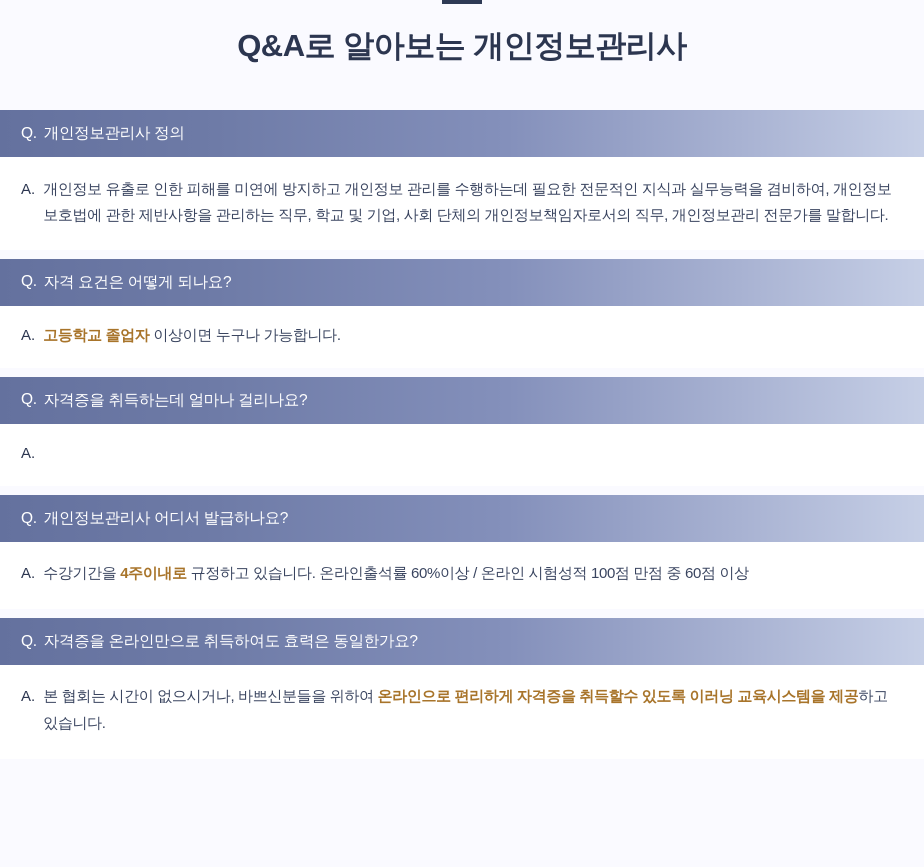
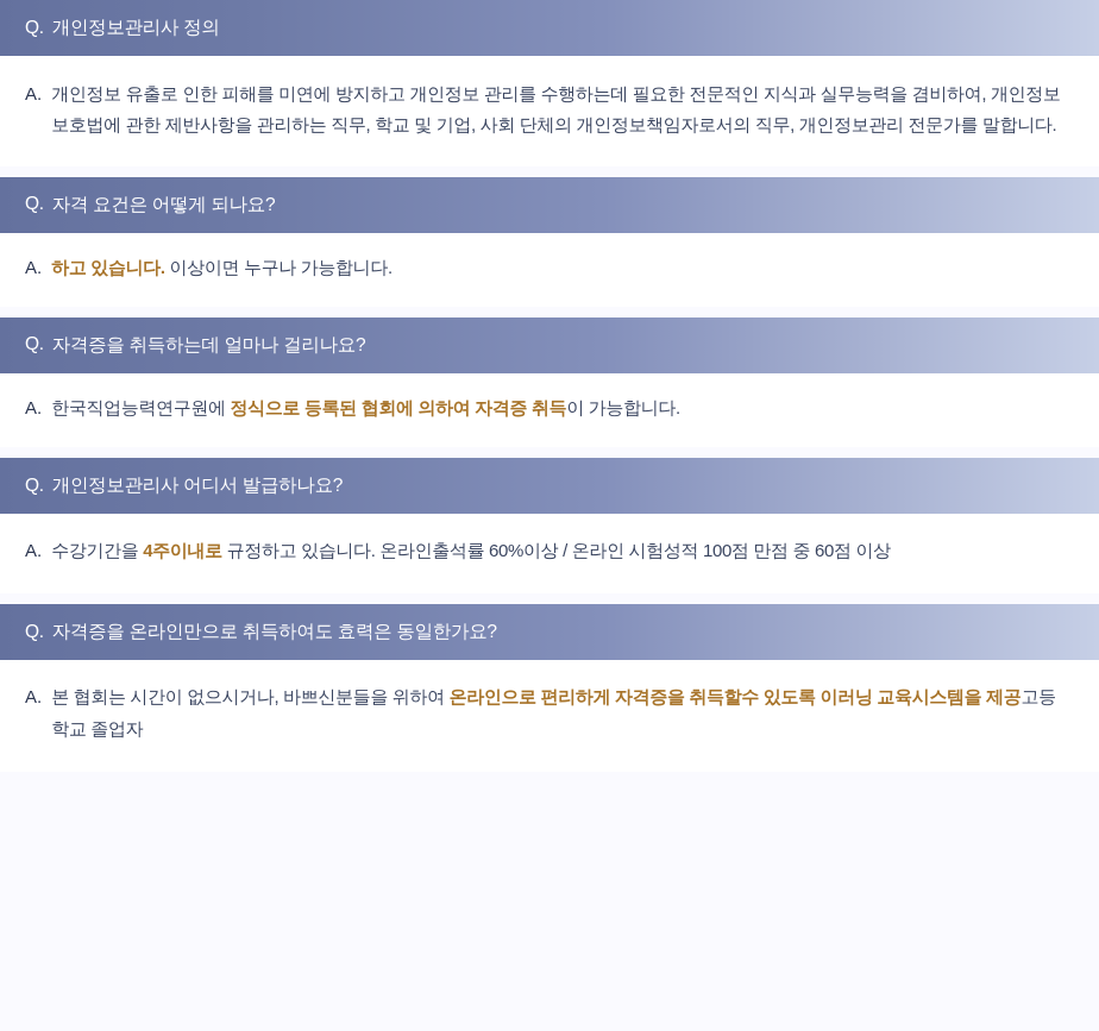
- Q&A로 알아보는 개인정보관리사
  Q.
  개인정보관리사 정의
  A.
  개인정보 유출로 인한 피해를 미연에 방지하고 개인정보 관리를 수행하는데 필요한 전문적인 지식과 실무능력을 겸비하여, 개인정보보호법에 관한 제반사항을 관리하는 직무, 학교 및 기업, 사회 단체의 개인정보책임자로서의 직무, 개인정보관리 전문가를 말합니다.
  Q.
  자격 요건은 어떻게 되나요?
  A.
- 고등학교 졸업자 이상이면 누구나 가능합니다.
+ 하고 있습니다. 이상이면 누구나 가능합니다.
  Q.
  자격증을 취득하는데 얼마나 걸리나요?
  A.
+ 한국직업능력연구원에 정식으로 등록된 협회에 의하여 자격증 취득이 가능합니다.
  Q.
  개인정보관리사 어디서 발급하나요?
  A.
  수강기간을 4주이내로 규정하고 있습니다. 온라인출석률 60%이상 / 온라인 시험성적 100점 만점 중 60점 이상
  Q.
  자격증을 온라인만으로 취득하여도 효력은 동일한가요?
  A.
- 본 협회는 시간이 없으시거나, 바쁘신분들을 위하여 온라인으로 편리하게 자격증을 취득할수 있도록 이러닝 교육시스템을 제공하고 있습니다.
+ 본 협회는 시간이 없으시거나, 바쁘신분들을 위하여 온라인으로 편리하게 자격증을 취득할수 있도록 이러닝 교육시스템을 제공고등학교 졸업자
